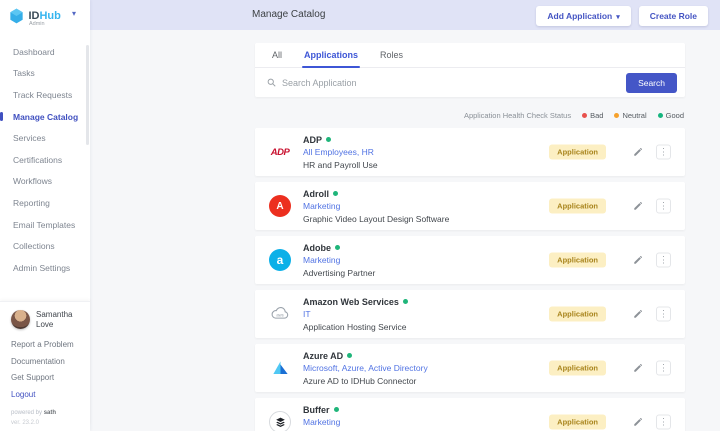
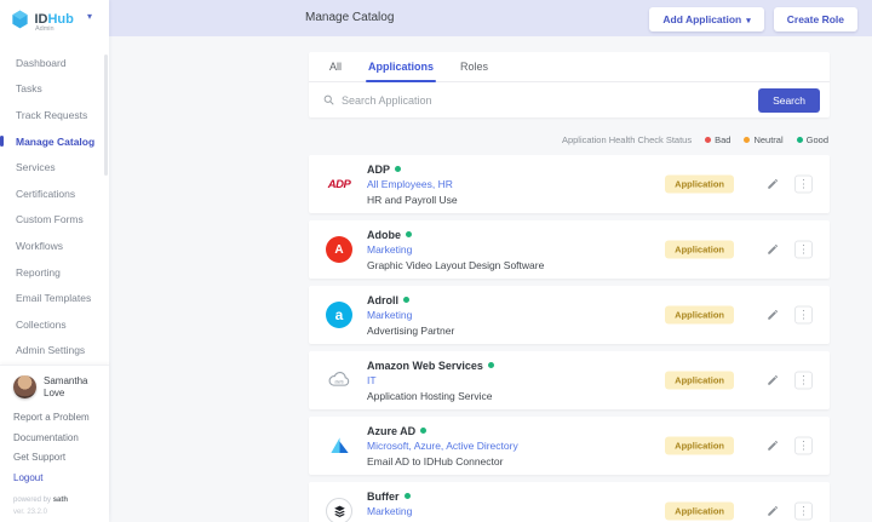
  IDHub
  ▾
  Dashboard
  Tasks
  Track Requests
  Manage Catalog
  Services
  Certifications
+ Custom Forms
  Workflows
  Reporting
  Email Templates
  Collections
  Admin Settings
  Samantha Love
  Report a Problem
  Documentation
  Get Support
  Logout
  Manage Catalog
  Add Application
  Create Role
  All
  Applications
  Roles
  Search Application
  Search
  Application Health Check Status
  Bad
  Neutral
  Good
  ADP
  ADP
  All Employees, HR
  HR and Payroll Use
  Application
  ⋮
  A
- Adroll
+ Adobe
  Marketing
  Graphic Video Layout Design Software
  Application
  ⋮
  a
- Adobe
+ Adroll
  Marketing
  Advertising Partner
  Application
  ⋮
  Amazon Web Services
  IT
  Application Hosting Service
  Application
  ⋮
  Azure AD
  Microsoft, Azure, Active Directory
- Azure AD to IDHub Connector
+ Email AD to IDHub Connector
  Application
  ⋮
  Buffer
  Marketing
  Application
  ⋮
